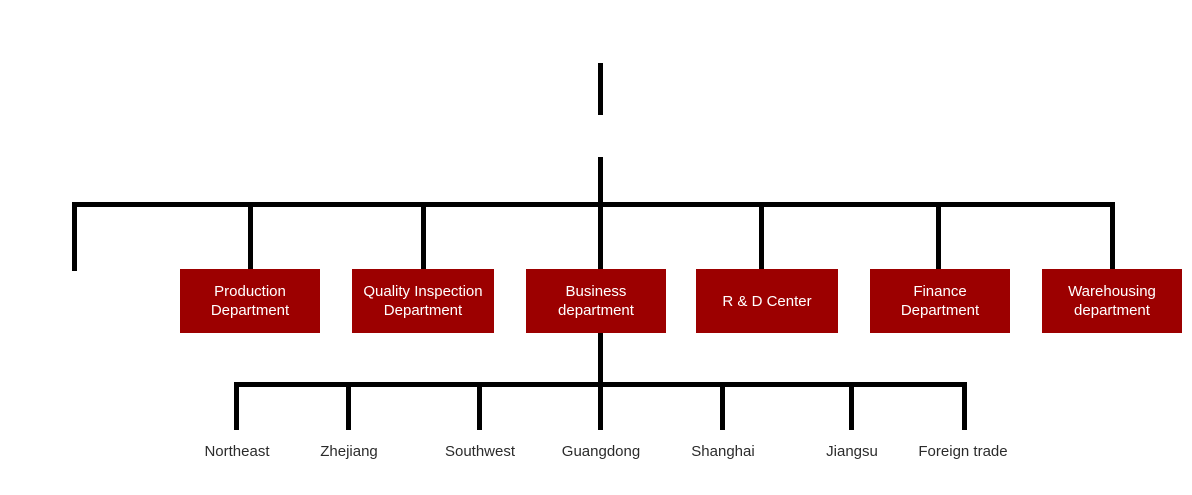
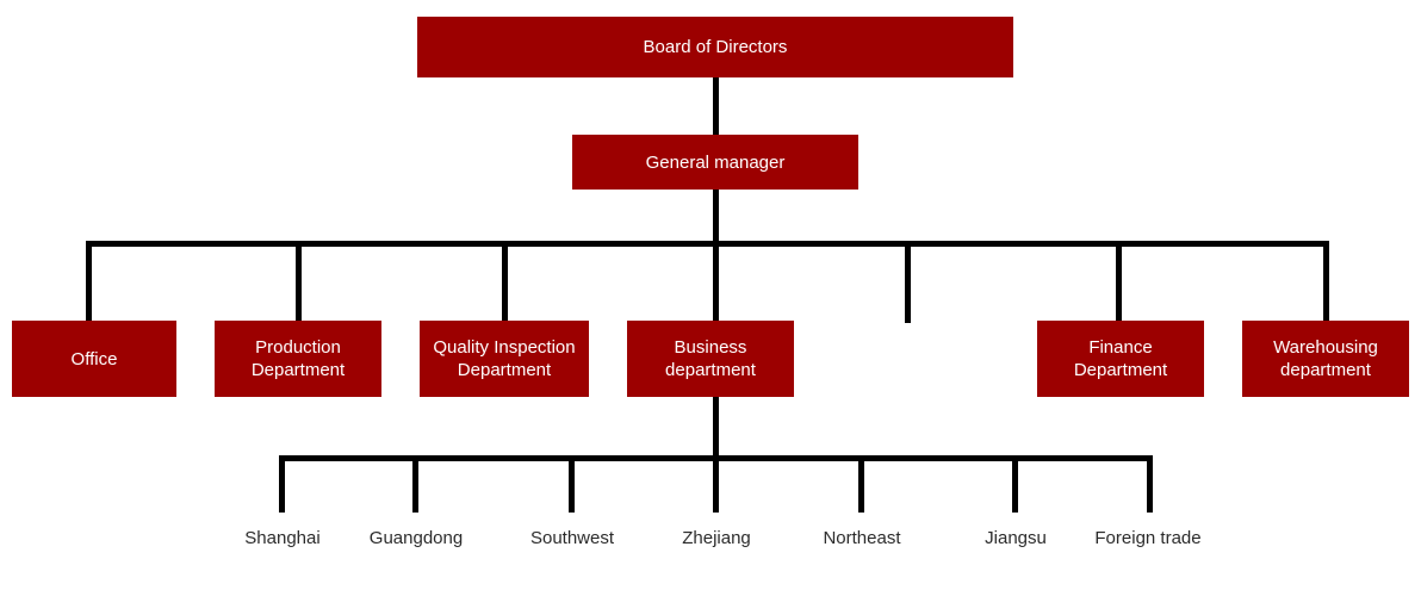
+ Board of Directors
+ General manager
+ Office
  Production
  Department
  Quality Inspection
  Department
  Business
  department
- R & D Center
  Finance
  Department
  Warehousing
  department
- Northeast
+ Shanghai
- Zhejiang
+ Guangdong
  Southwest
- Guangdong
+ Zhejiang
- Shanghai
+ Northeast
  Jiangsu
  Foreign trade
